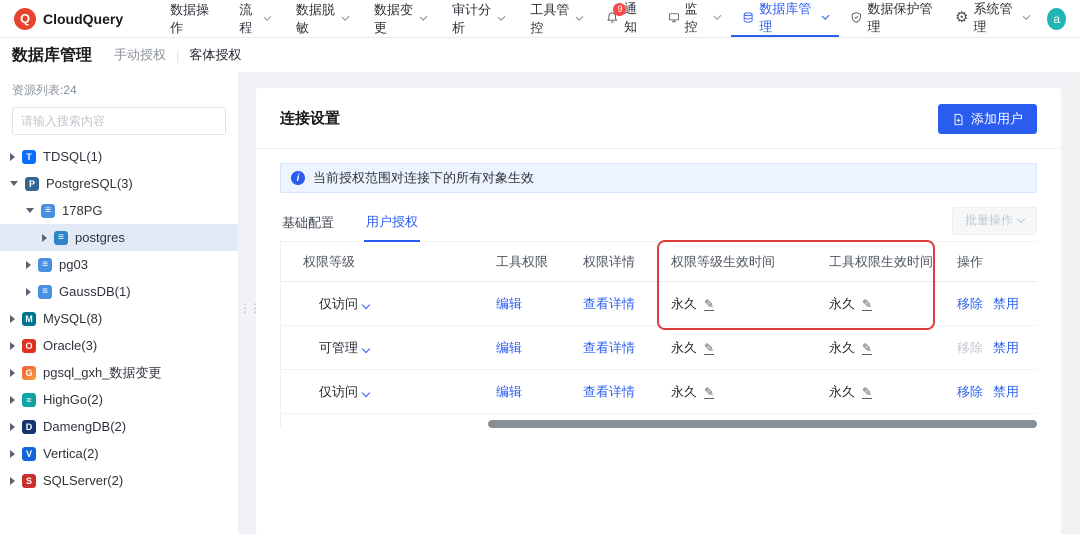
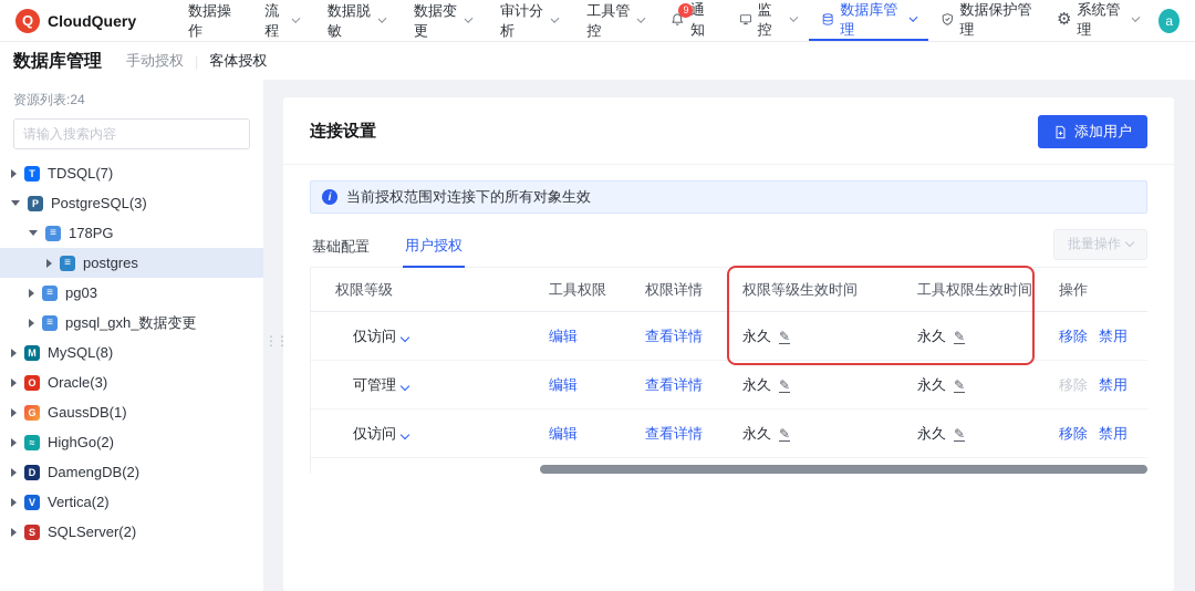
  Q
  CloudQuery
  数据操作
  流程
  数据脱敏
  数据变更
  审计分析
  工具管控
  9
  通知
  监控
  数据库管理
  数据保护管理
  ⚙
  系统管理
  a
  数据库管理
  手动授权
  |
  客体授权
  资源列表:24
  请输入搜索内容
- TDSQL(1)
+ TDSQL(7)
  PostgreSQL(3)
  178PG
  postgres
  pg03
- GaussDB(1)
+ pgsql_gxh_数据变更
  MySQL(8)
  Oracle(3)
- pgsql_gxh_数据变更
+ GaussDB(1)
  HighGo(2)
  DamengDB(2)
  Vertica(2)
  SQLServer(2)
  ⋮⋮
  连接设置
  添加用户
  i
  当前授权范围对连接下的所有对象生效
  基础配置
  用户授权
  批量操作
  权限等级
  工具权限
  权限详情
  权限等级生效时间
  工具权限生效时间
  操作
  仅访问
  编辑
  查看详情
  永久 ✎
  永久 ✎
  移除 禁用
  可管理
  编辑
  查看详情
  永久 ✎
  永久 ✎
  移除 禁用
  仅访问
  编辑
  查看详情
  永久 ✎
  永久 ✎
  移除 禁用
